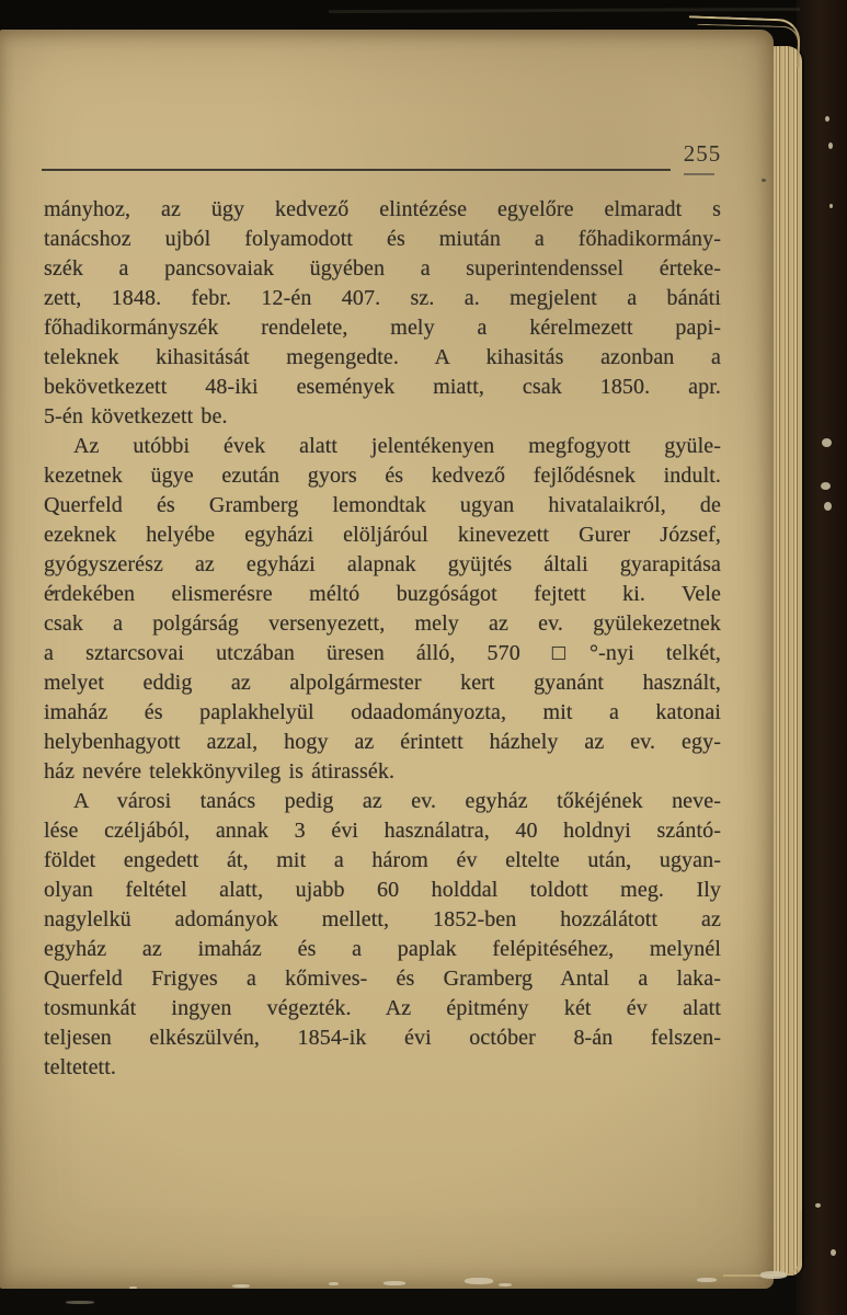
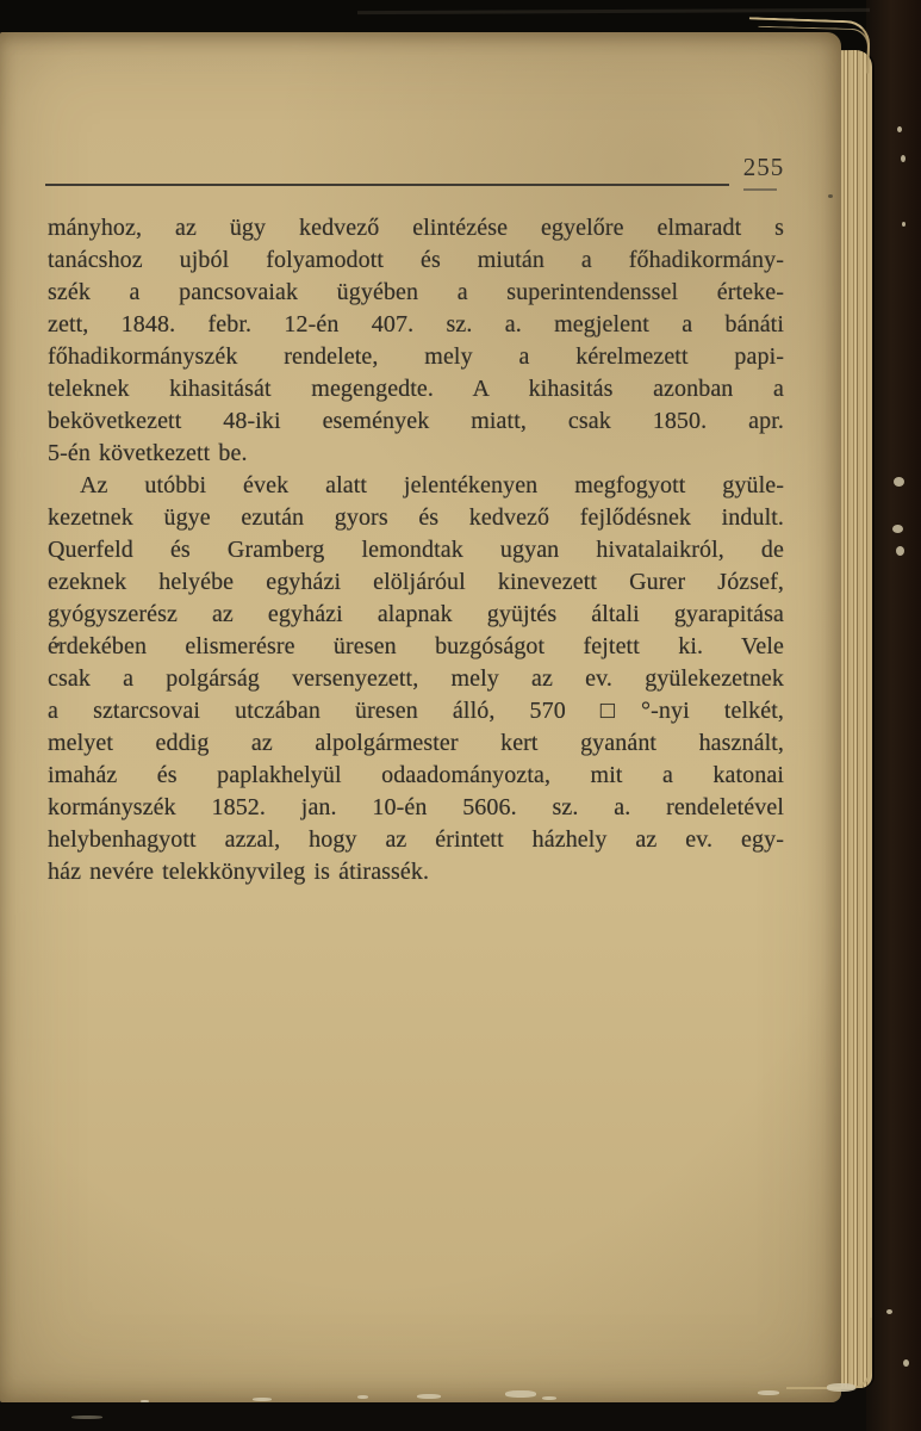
  255
  mányhoz, az ügy kedvező elintézése egyelőre elmaradt s
  tanácshoz ujból folyamodott és miután a főhadikormány-
  szék a pancsovaiak ügyében a superintendenssel érteke-
  zett, 1848. febr. 12-én 407. sz. a. megjelent a bánáti
  főhadikormányszék rendelete, mely a kérelmezett papi-
  teleknek kihasitását megengedte. A kihasitás azonban a
  bekövetkezett 48-iki események miatt, csak 1850. apr.
  5-én következett be.
  Az utóbbi évek alatt jelentékenyen megfogyott gyüle-
  kezetnek ügye ezután gyors és kedvező fejlődésnek indult.
  Querfeld és Gramberg lemondtak ugyan hivatalaikról, de
  ezeknek helyébe egyházi elöljáróul kinevezett Gurer József,
  gyógyszerész az egyházi alapnak gyüjtés általi gyarapitása
- érdekében elismerésre méltó buzgóságot fejtett ki. Vele
+ érdekében elismerésre üresen buzgóságot fejtett ki. Vele
  csak a polgárság versenyezett, mely az ev. gyülekezetnek
  a sztarcsovai utczában üresen álló, 570 □°-nyi telkét,
  melyet eddig az alpolgármester kert gyanánt használt,
  imaház és paplakhelyül odaadományozta, mit a katonai
+ kormányszék 1852. jan. 10-én 5606. sz. a. rendeletével
  helybenhagyott azzal, hogy az érintett házhely az ev. egy-
  ház nevére telekkönyvileg is átirassék.
- A városi tanács pedig az ev. egyház tőkéjének neve-
- lése czéljából, annak 3 évi használatra, 40 holdnyi szántó-
- földet engedett át, mit a három év eltelte után, ugyan-
- olyan feltétel alatt, ujabb 60 holddal toldott meg. Ily
- nagylelkü adományok mellett, 1852-ben hozzálátott az
- egyház az imaház és a paplak felépitéséhez, melynél
- Querfeld Frigyes a kőmives- és Gramberg Antal a laka-
- tosmunkát ingyen végezték. Az épitmény két év alatt
- teljesen elkészülvén, 1854-ik évi octóber 8-án felszen-
- teltetett.
